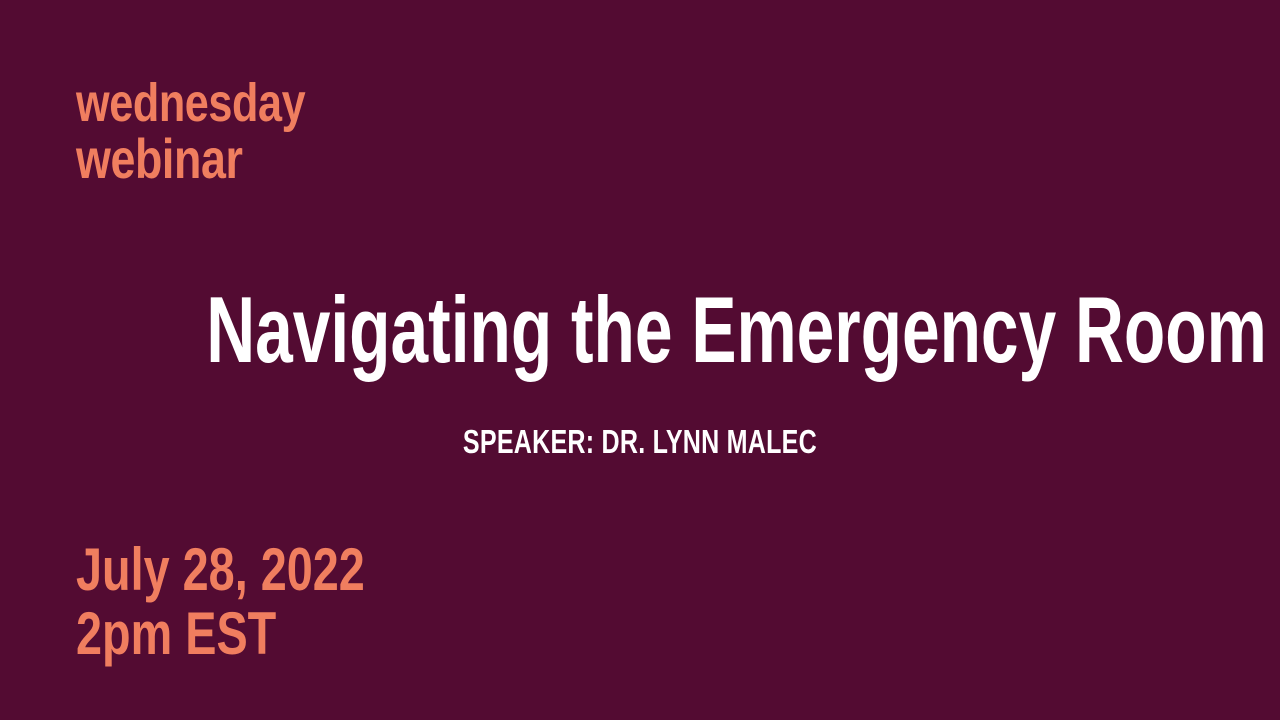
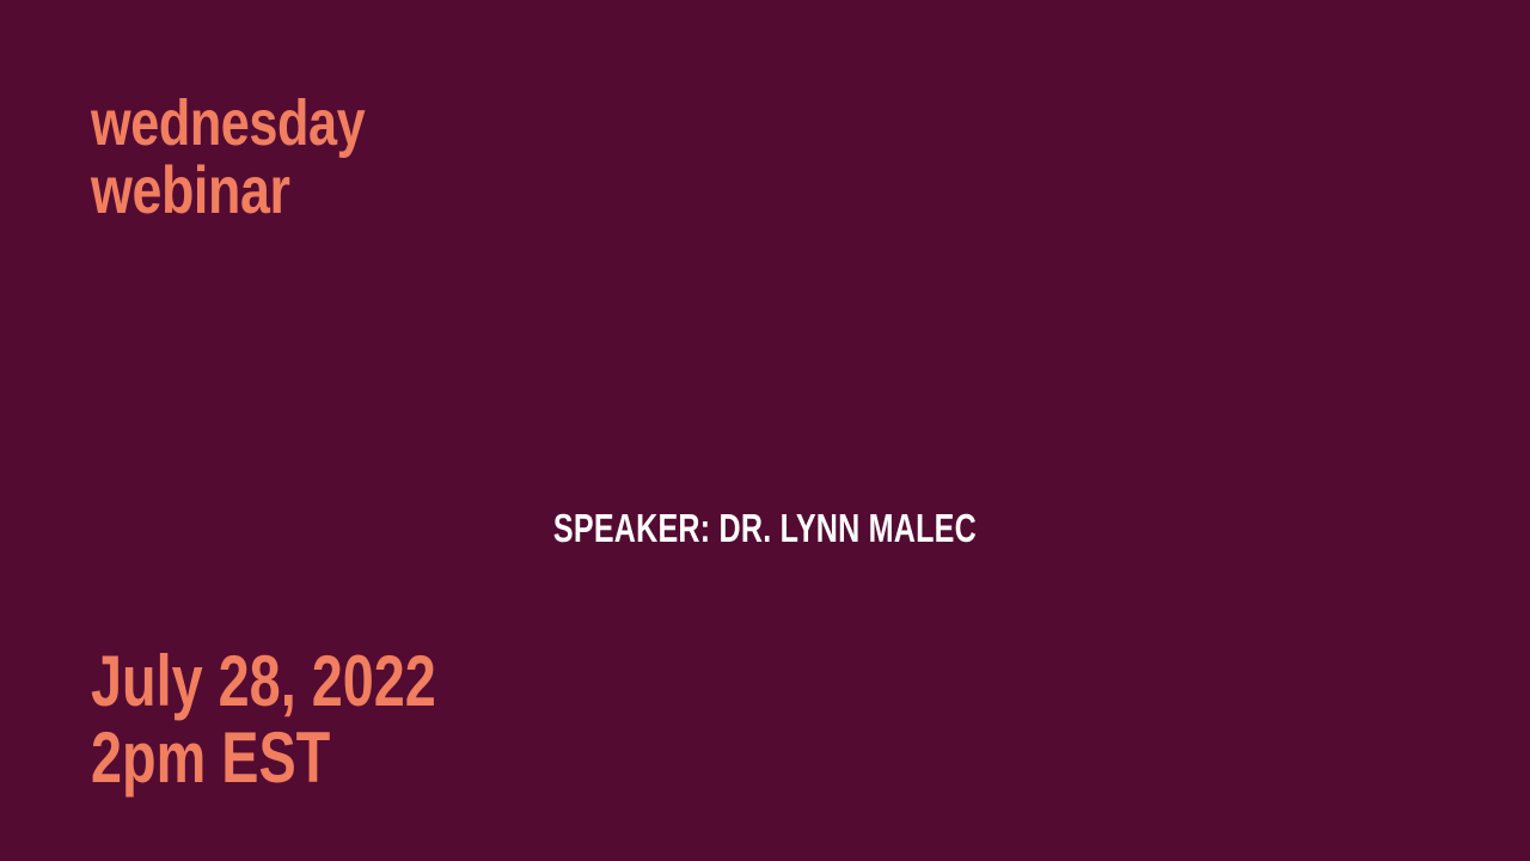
  wednesday
  webinar
- Navigating the Emergency Room
  SPEAKER: DR. LYNN MALEC
  July 28, 2022
  2pm EST
